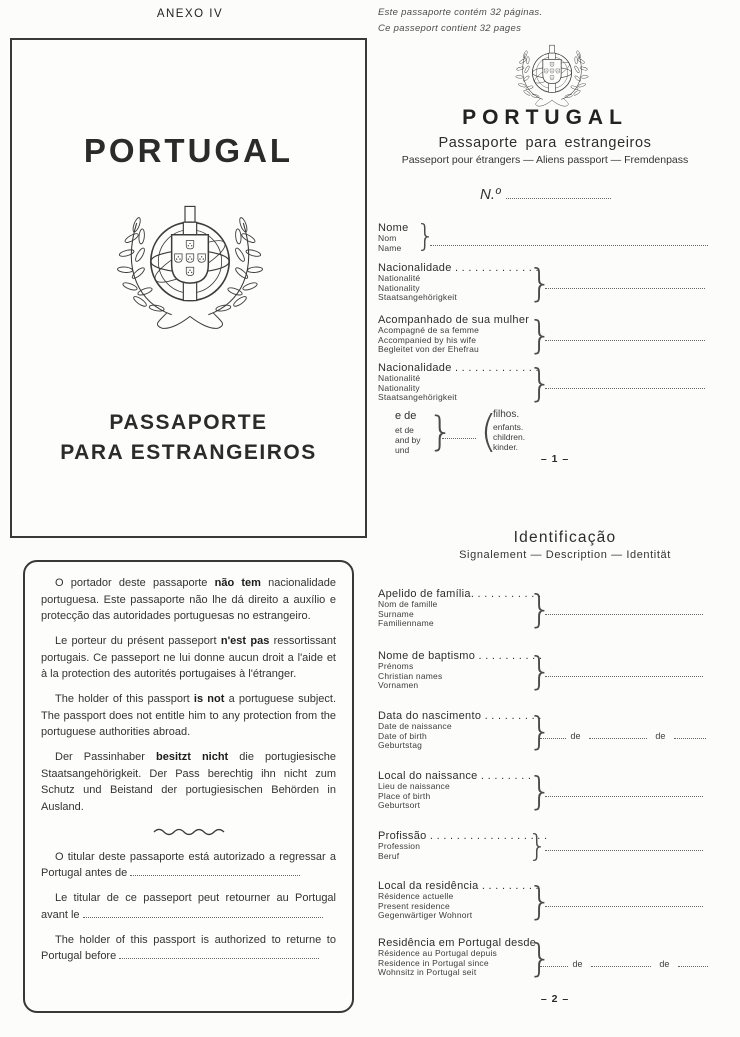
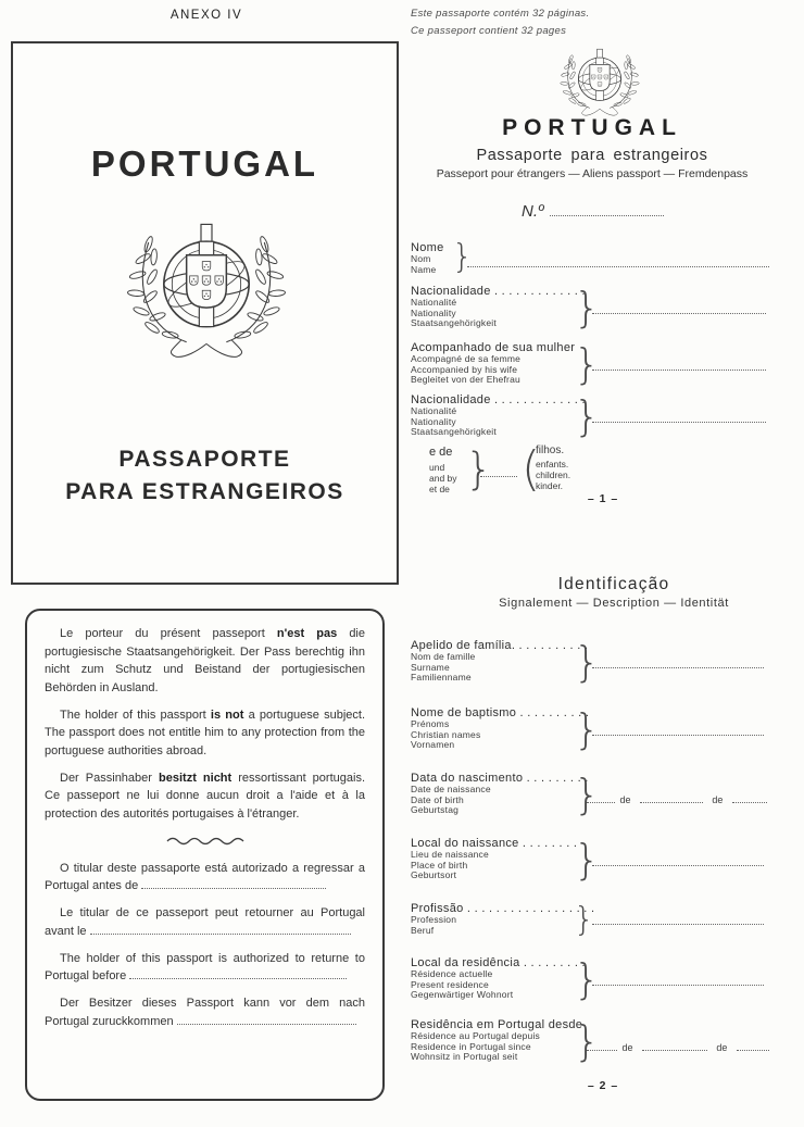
  ANEXO IV
  Este passaporte contém 32 páginas.
  Ce passeport contient 32 pages
  PORTUGAL
  PASSAPORTE
  PARA ESTRANGEIROS
- O portador deste passaporte não tem nacionalidade portuguesa. Este passaporte não lhe dá direito a auxílio e protecção das autoridades portuguesas no estrangeiro.
- Le porteur du présent passeport n'est pas ressortissant portugais. Ce passeport ne lui donne aucun droit a l'aide et à la protection des autorités portugaises à l'étranger.
+ Le porteur du présent passeport n'est pas die portugiesische Staatsangehörigkeit. Der Pass berechtig ihn nicht zum Schutz und Beistand der portugiesischen Behörden in Ausland.
  The holder of this passport is not a portuguese subject. The passport does not entitle him to any protection from the portuguese authorities abroad.
- Der Passinhaber besitzt nicht die portugiesische Staatsangehörigkeit. Der Pass berechtig ihn nicht zum Schutz und Beistand der portugiesischen Behörden in Ausland.
+ Der Passinhaber besitzt nicht ressortissant portugais. Ce passeport ne lui donne aucun droit a l'aide et à la protection des autorités portugaises à l'étranger.
  O titular deste passaporte está autorizado a regressar a Portugal antes de
  Le titular de ce passeport peut retourner au Portugal avant le
  The holder of this passport is authorized to returne to Portugal before
+ Der Besitzer dieses Passport kann vor dem nach Portugal zuruckkommen
  PORTUGAL
  Passaporte para estrangeiros
  Passeport pour étrangers — Aliens passport — Fremdenpass
  N.º
  Nome
  Nom
  Name
  }
  Nacionalidade . . . . . . . . . . . . .
  Nationalité
  Nationality
  Staatsangehörigkeit
  }
  Acompanhado de sua mulher
  Acompagné de sa femme
  Accompanied by his wife
  Begleitet von der Ehefrau
  }
  Nacionalidade . . . . . . . . . . . . .
  Nationalité
  Nationality
  Staatsangehörigkeit
  }
  e de
- et de
+ und
  and by
- und
+ et de
  }
  (
  filhos.
  enfants.
  children.
  kinder.
  – 1 –
  Identificação
  Signalement — Description — Identität
  Apelido de família. . . . . . . . . . .
  Nom de famille
  Surname
  Familienname
  }
  Nome de baptismo . . . . . . . . . .
  Prénoms
  Christian names
  Vornamen
  }
  Data do nascimento . . . . . . . . .
  Date de naissance
  Date of birth
  Geburtstag
  }
  de de
  Local do naissance . . . . . . . .
  Lieu de naissance
  Place of birth
  Geburtsort
  }
  Profissão . . . . . . . . . . . . . . . . . .
  Profession
  Beruf
  }
  Local da residência . . . . . . . . .
  Résidence actuelle
  Present residence
  Gegenwärtiger Wohnort
  }
  Residência em Portugal desde
  Résidence au Portugal depuis
  Residence in Portugal since
  Wohnsitz in Portugal seit
  }
  de de
  – 2 –
